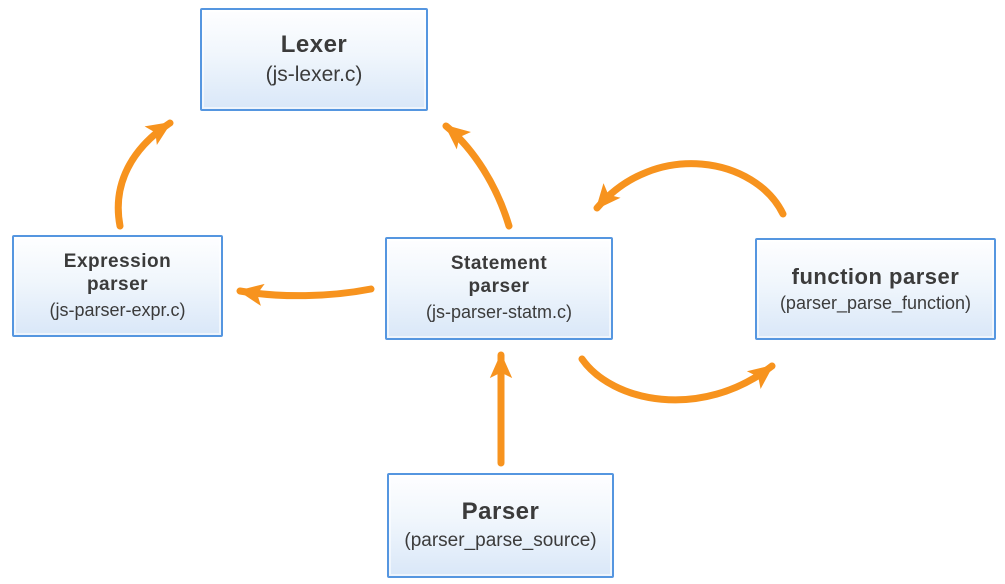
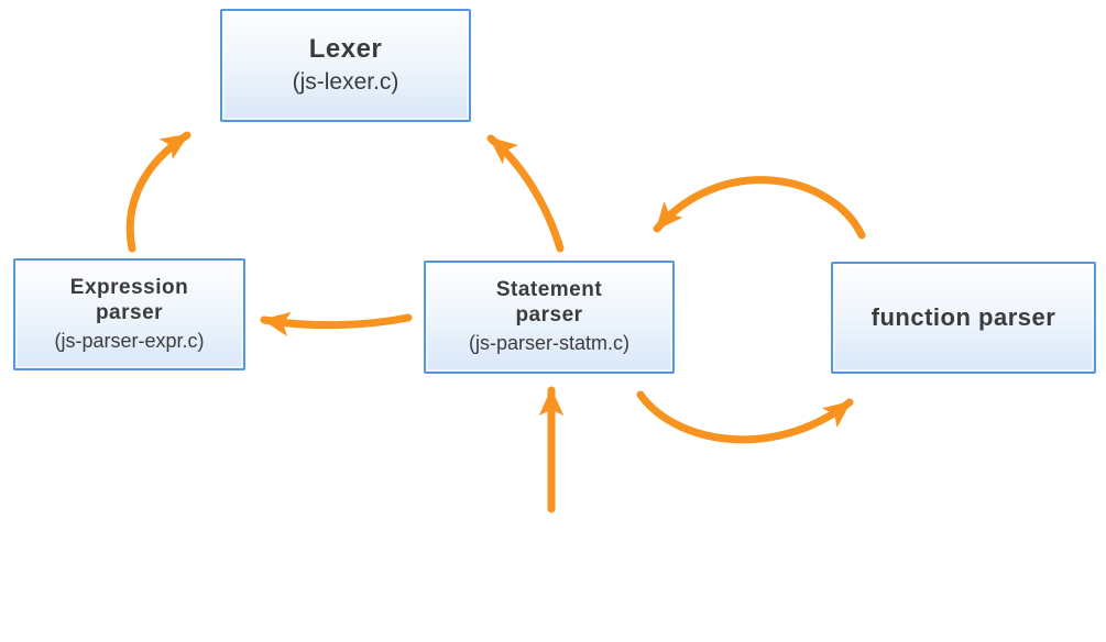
  Lexer
  (js-lexer.c)
  Expression
  parser
  (js-parser-expr.c)
  Statement
  parser
  (js-parser-statm.c)
  function parser
- (parser_parse_function)
- Parser
- (parser_parse_source)
